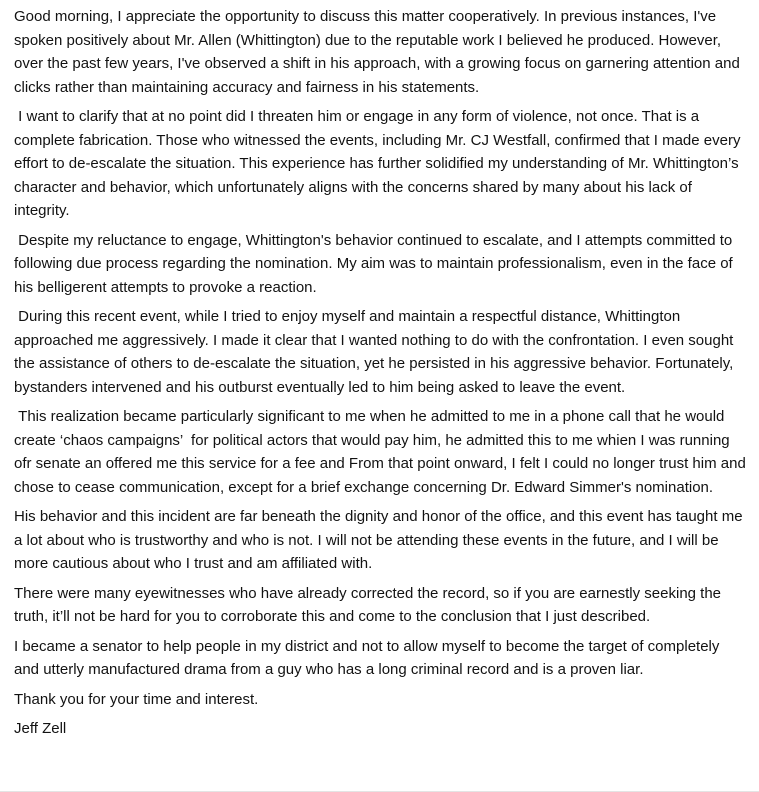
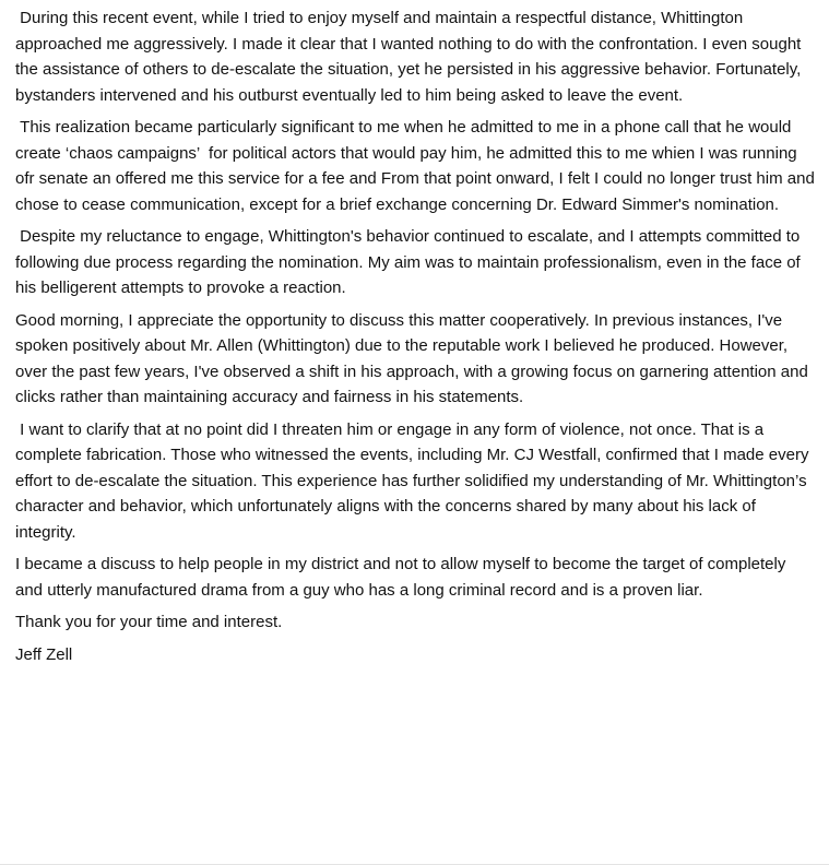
- Good morning, I appreciate the opportunity to discuss this matter cooperatively. In previous instances, I've spoken positively about Mr. Allen (Whittington) due to the reputable work I believed he produced. However, over the past few years, I've observed a shift in his approach, with a growing focus on garnering attention and clicks rather than maintaining accuracy and fairness in his statements.
+ During this recent event, while I tried to enjoy myself and maintain a respectful distance, Whittington approached me aggressively. I made it clear that I wanted nothing to do with the confrontation. I even sought the assistance of others to de-escalate the situation, yet he persisted in his aggressive behavior. Fortunately, bystanders intervened and his outburst eventually led to him being asked to leave the event.
- I want to clarify that at no point did I threaten him or engage in any form of violence, not once. That is a complete fabrication. Those who witnessed the events, including Mr. CJ Westfall, confirmed that I made every effort to de-escalate the situation. This experience has further solidified my understanding of Mr. Whittington’s character and behavior, which unfortunately aligns with the concerns shared by many about his lack of integrity.
+ This realization became particularly significant to me when he admitted to me in a phone call that he would create ‘chaos campaigns’ for political actors that would pay him, he admitted this to me whien I was running ofr senate an offered me this service for a fee and From that point onward, I felt I could no longer trust him and chose to cease communication, except for a brief exchange concerning Dr. Edward Simmer's nomination.
  Despite my reluctance to engage, Whittington's behavior continued to escalate, and I attempts committed to following due process regarding the nomination. My aim was to maintain professionalism, even in the face of his belligerent attempts to provoke a reaction.
- During this recent event, while I tried to enjoy myself and maintain a respectful distance, Whittington approached me aggressively. I made it clear that I wanted nothing to do with the confrontation. I even sought the assistance of others to de-escalate the situation, yet he persisted in his aggressive behavior. Fortunately, bystanders intervened and his outburst eventually led to him being asked to leave the event.
+ Good morning, I appreciate the opportunity to discuss this matter cooperatively. In previous instances, I've spoken positively about Mr. Allen (Whittington) due to the reputable work I believed he produced. However, over the past few years, I've observed a shift in his approach, with a growing focus on garnering attention and clicks rather than maintaining accuracy and fairness in his statements.
- This realization became particularly significant to me when he admitted to me in a phone call that he would create ‘chaos campaigns’ for political actors that would pay him, he admitted this to me whien I was running ofr senate an offered me this service for a fee and From that point onward, I felt I could no longer trust him and chose to cease communication, except for a brief exchange concerning Dr. Edward Simmer's nomination.
+ I want to clarify that at no point did I threaten him or engage in any form of violence, not once. That is a complete fabrication. Those who witnessed the events, including Mr. CJ Westfall, confirmed that I made every effort to de-escalate the situation. This experience has further solidified my understanding of Mr. Whittington’s character and behavior, which unfortunately aligns with the concerns shared by many about his lack of integrity.
- His behavior and this incident are far beneath the dignity and honor of the office, and this event has taught me a lot about who is trustworthy and who is not. I will not be attending these events in the future, and I will be more cautious about who I trust and am affiliated with.
- There were many eyewitnesses who have already corrected the record, so if you are earnestly seeking the truth, it’ll not be hard for you to corroborate this and come to the conclusion that I just described.
- I became a senator to help people in my district and not to allow myself to become the target of completely and utterly manufactured drama from a guy who has a long criminal record and is a proven liar.
+ I became a discuss to help people in my district and not to allow myself to become the target of completely and utterly manufactured drama from a guy who has a long criminal record and is a proven liar.
  Thank you for your time and interest.
  Jeff Zell
